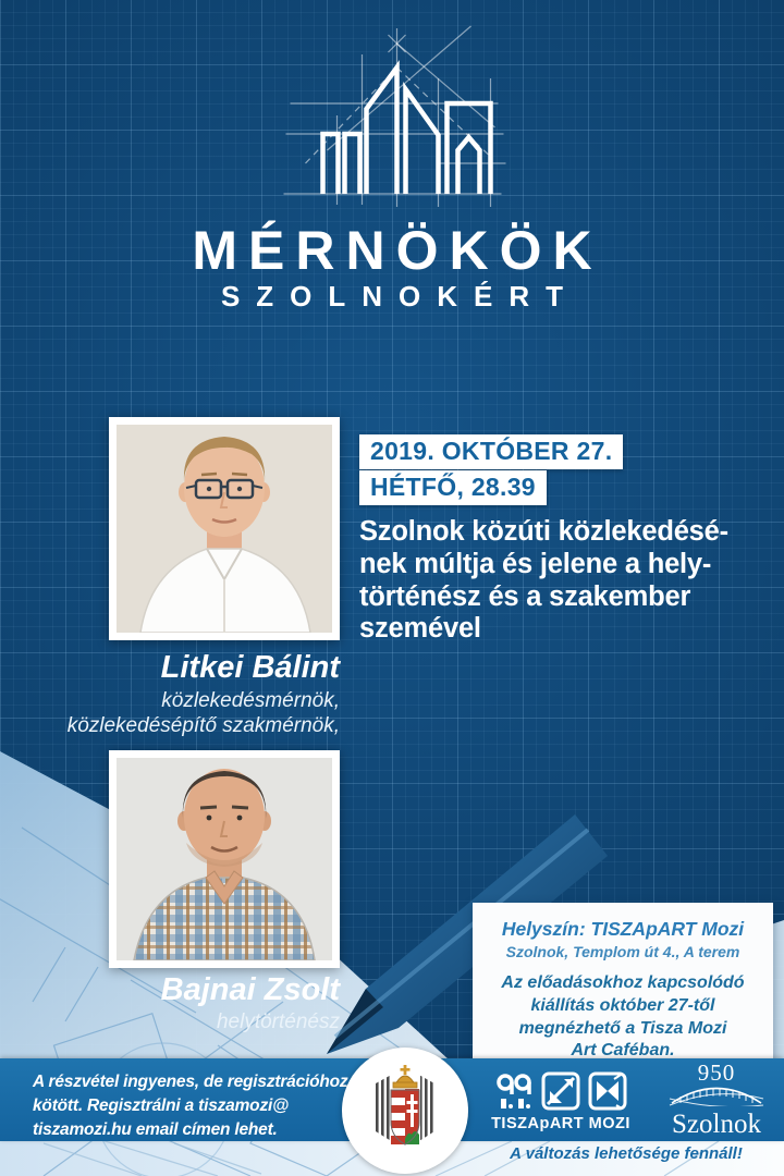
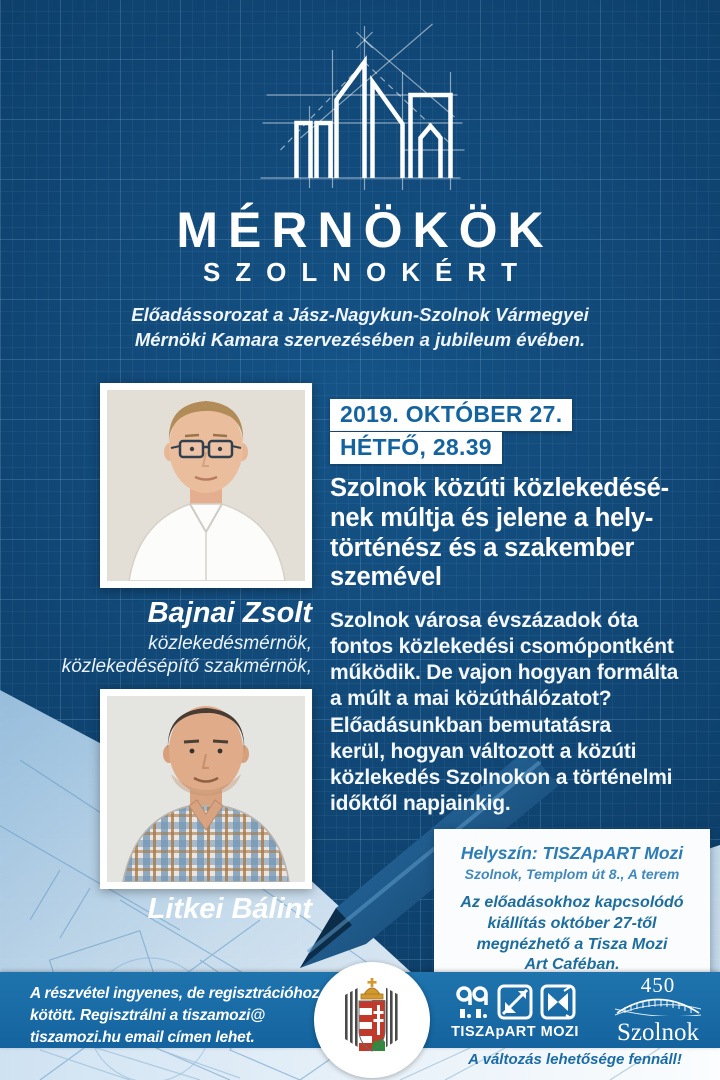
  MÉRNÖKÖK
  SZOLNOKÉRT
+ Előadássorozat a Jász-Nagykun-Szolnok Vármegyei
+ Mérnöki Kamara szervezésében a jubileum évében.
- Litkei Bálint
+ Bajnai Zsolt
  közlekedésmérnök,
  közlekedésépítő szakmérnök,
- Bajnai Zsolt
+ Litkei Bálint
- helytörténész
  2019. OKTÓBER 27.
  HÉTFŐ, 28.39
  Szolnok közúti közlekedésé-
  nek múltja és jelene a hely-
  történész és a szakember
  szemével
+ Szolnok városa évszázadok óta
+ fontos közlekedési csomópontként
+ működik. De vajon hogyan formálta
+ a múlt a mai közúthálózatot?
+ Előadásunkban bemutatásra
+ kerül, hogyan változott a közúti
+ közlekedés Szolnokon a történelmi
+ időktől napjainkig.
  Helyszín: TISZApART Mozi
- Szolnok, Templom út 4., A terem
+ Szolnok, Templom út 8., A terem
  Az előadásokhoz kapcsolódó
  kiállítás október 27-től
  megnézhető a Tisza Mozi
  Art Caféban.
  A részvétel ingyenes, de regisztrációhoz
  kötött. Regisztrálni a tiszamozi@
  tiszamozi.hu email címen lehet.
  TISZApART MOZI
- 950
+ 450
  Szolnok
  A változás lehetősége fennáll!
